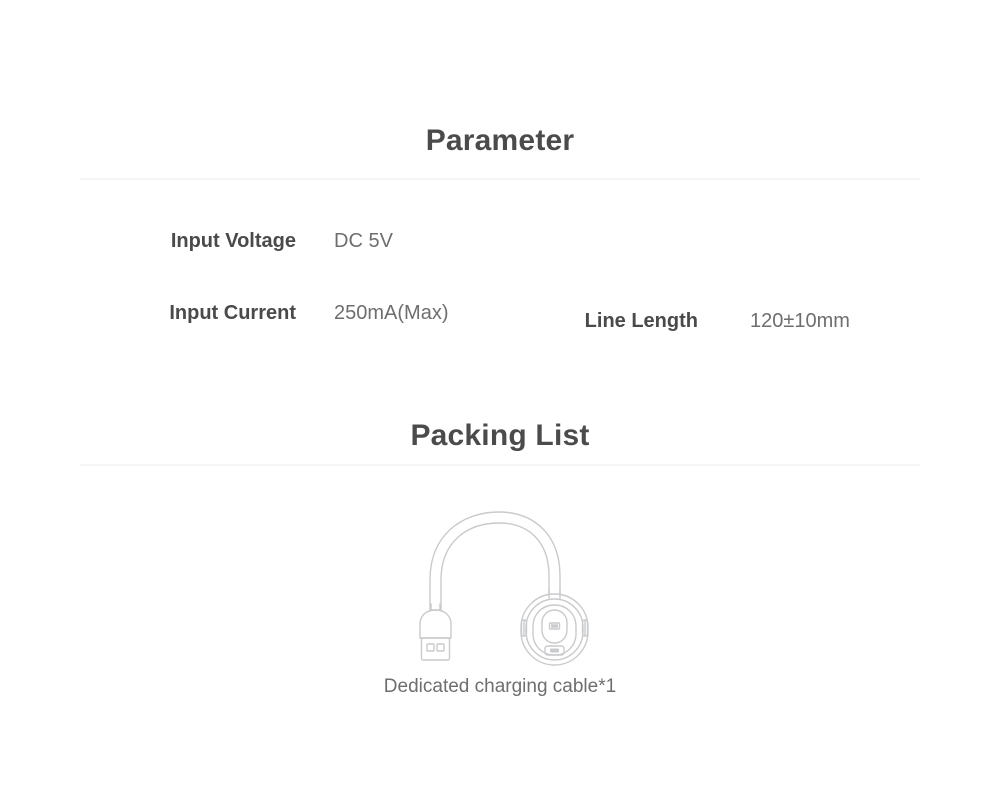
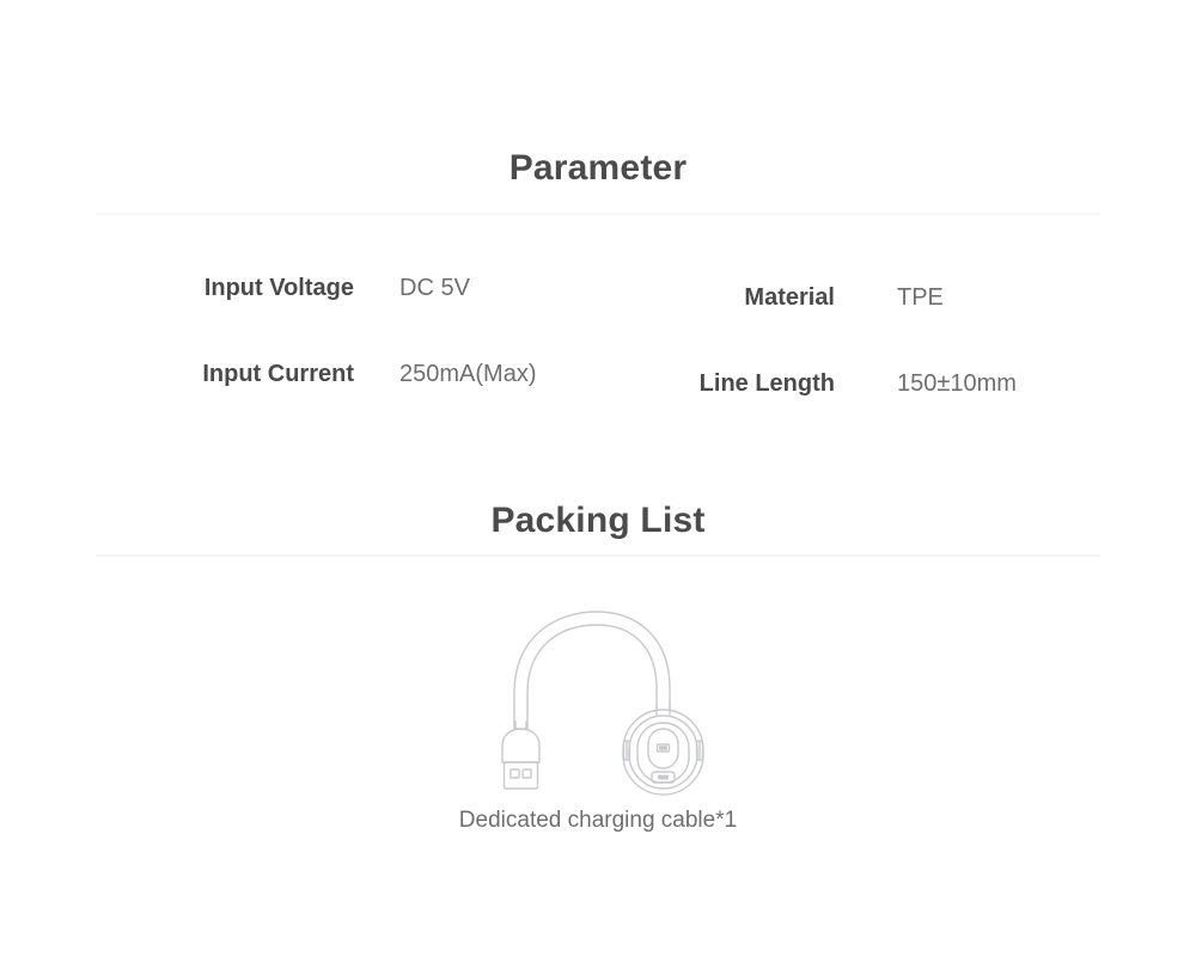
  Parameter
  Input Voltage
  DC 5V
  Input Current
  250mA(Max)
+ Material
+ TPE
  Line Length
- 120±10mm
+ 150±10mm
  Packing List
  Dedicated charging cable*1
